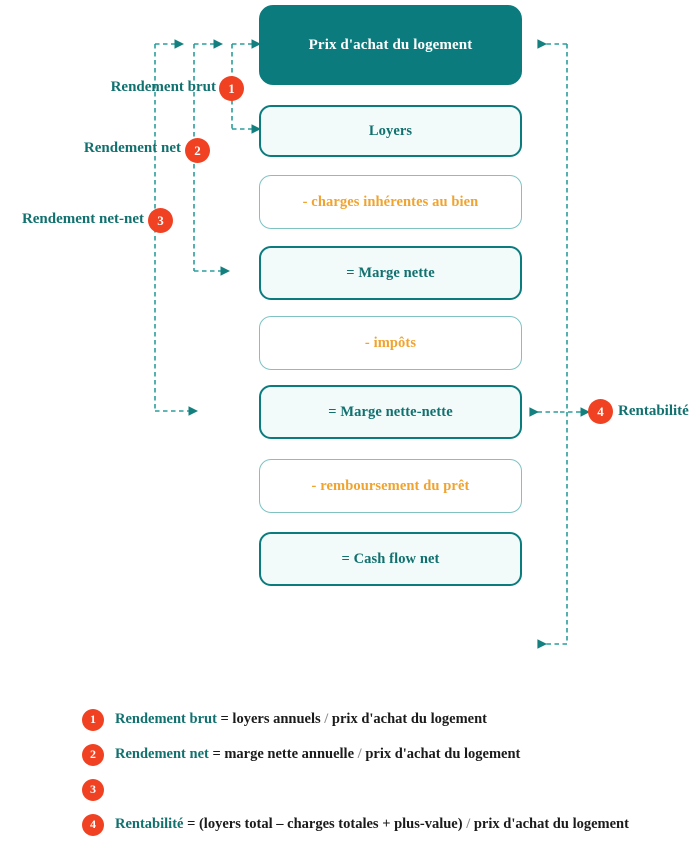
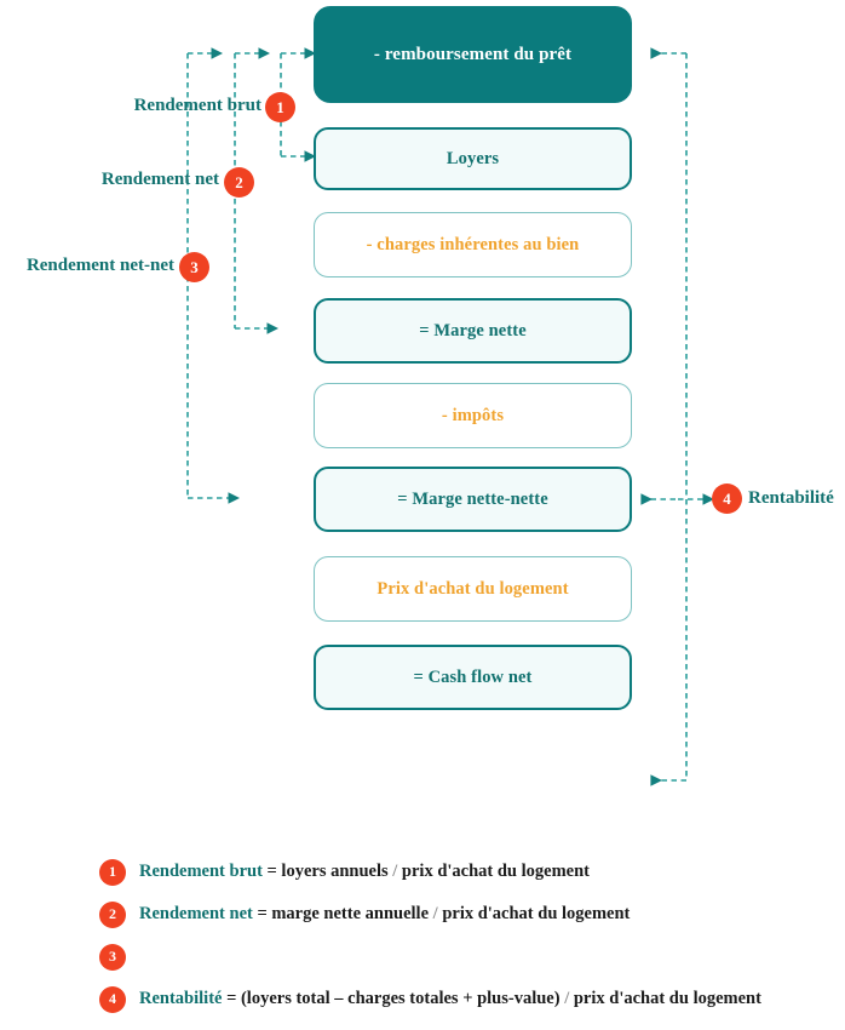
- Prix d'achat du logement
+ - remboursement du prêt
  Loyers
  - charges inhérentes au bien
  = Marge nette
  - impôts
  = Marge nette-nette
- - remboursement du prêt
+ Prix d'achat du logement
  = Cash flow net
  Rendement brut
  1
  Rendement net
  2
  Rendement net-net
  3
  4
  Rentabilité
  1
  Rendement brut = loyers annuels / prix d'achat du logement
  2
  Rendement net = marge nette annuelle / prix d'achat du logement
  3
  4
  Rentabilité = (loyers total – charges totales + plus-value) / prix d'achat du logement
